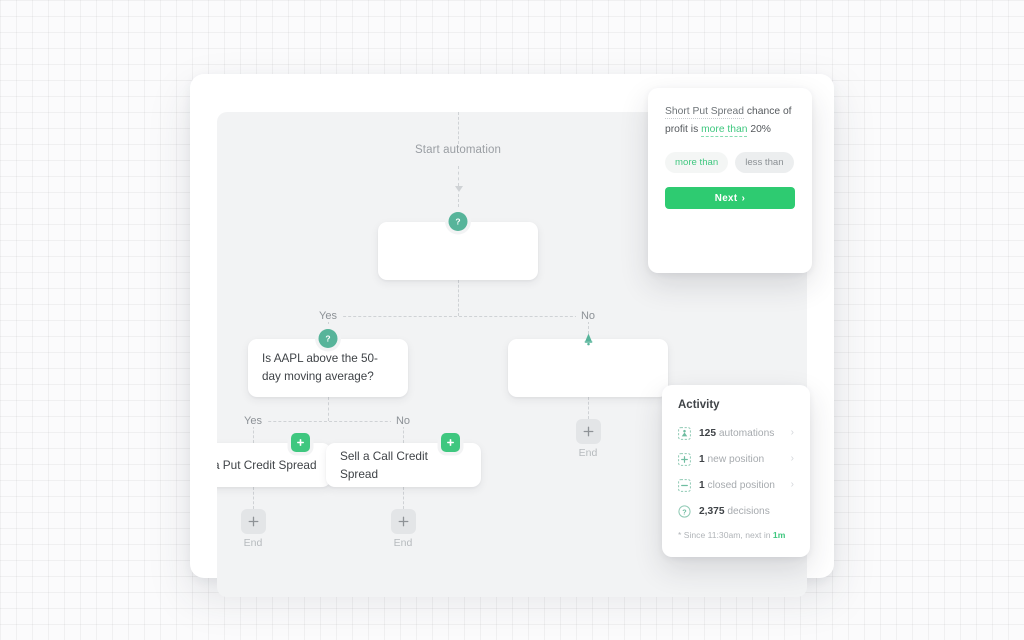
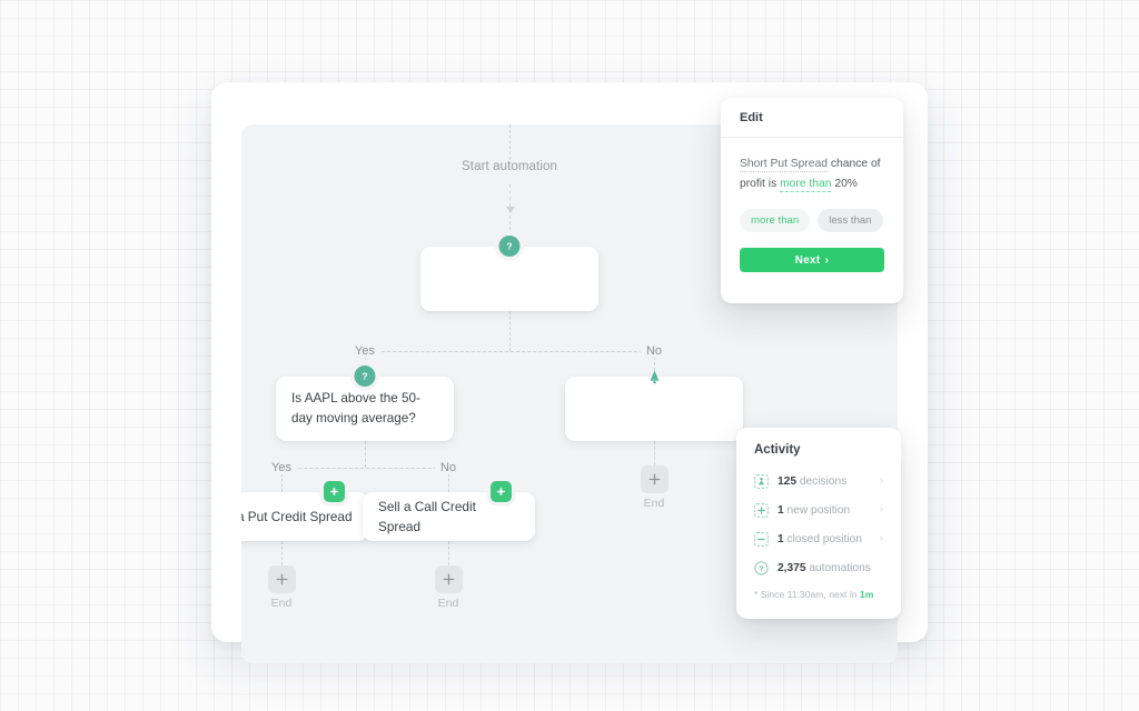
  Start automation
  Yes
  No
  Yes
  No
  ?
  ?
  Is AAPL above the 50-day moving average?
  a Put Credit Spread
  Sell a Call Credit Spread
  End
  End
  End
+ Edit
  Short Put Spread chance of profit is more than 20%
  more than
  less than
  Next
  ›
  Activity
- 125 automations
+ 125 decisions
  ›
  1 new position
  ›
  1 closed position
  ›
  ?
- 2,375 decisions
+ 2,375 automations
  * Since 11:30am, next in 1m
